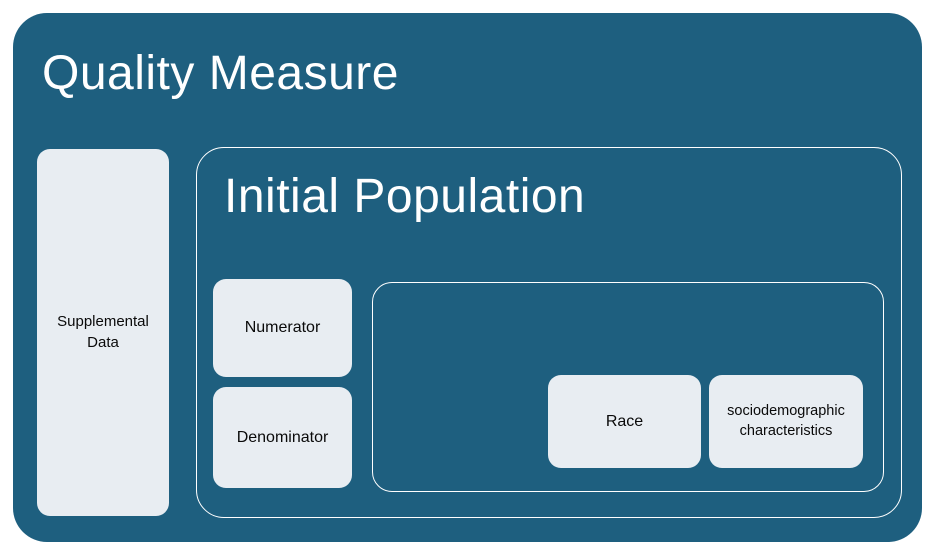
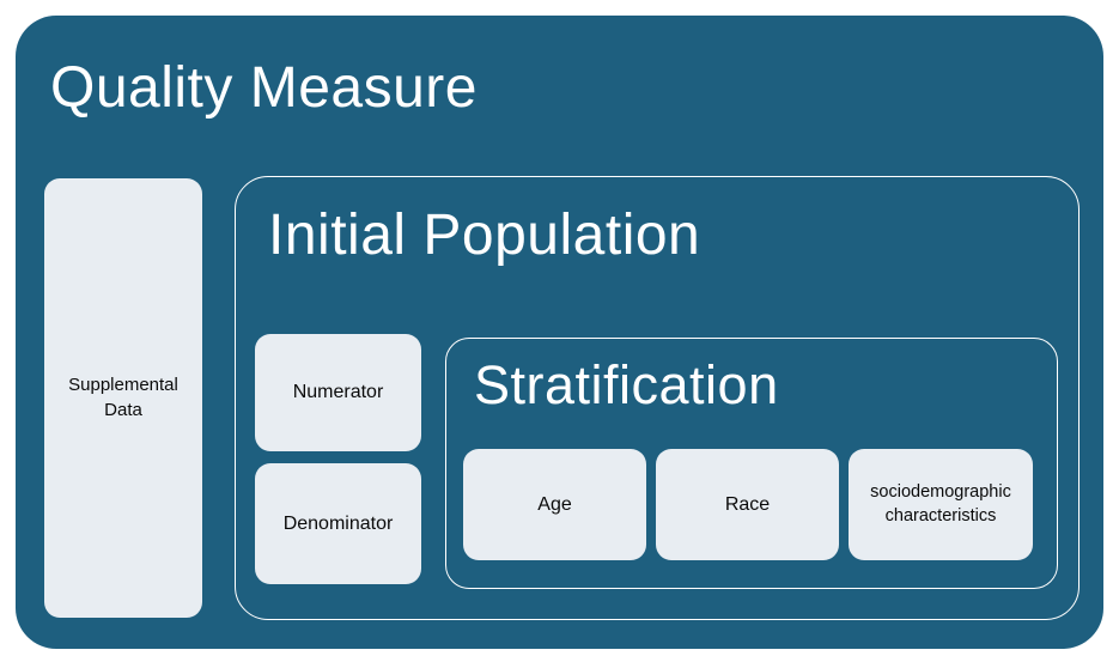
  Quality Measure
  Supplemental Data
  Initial Population
  Numerator
  Denominator
+ Stratification
+ Age
  Race
  sociodemographic characteristics
